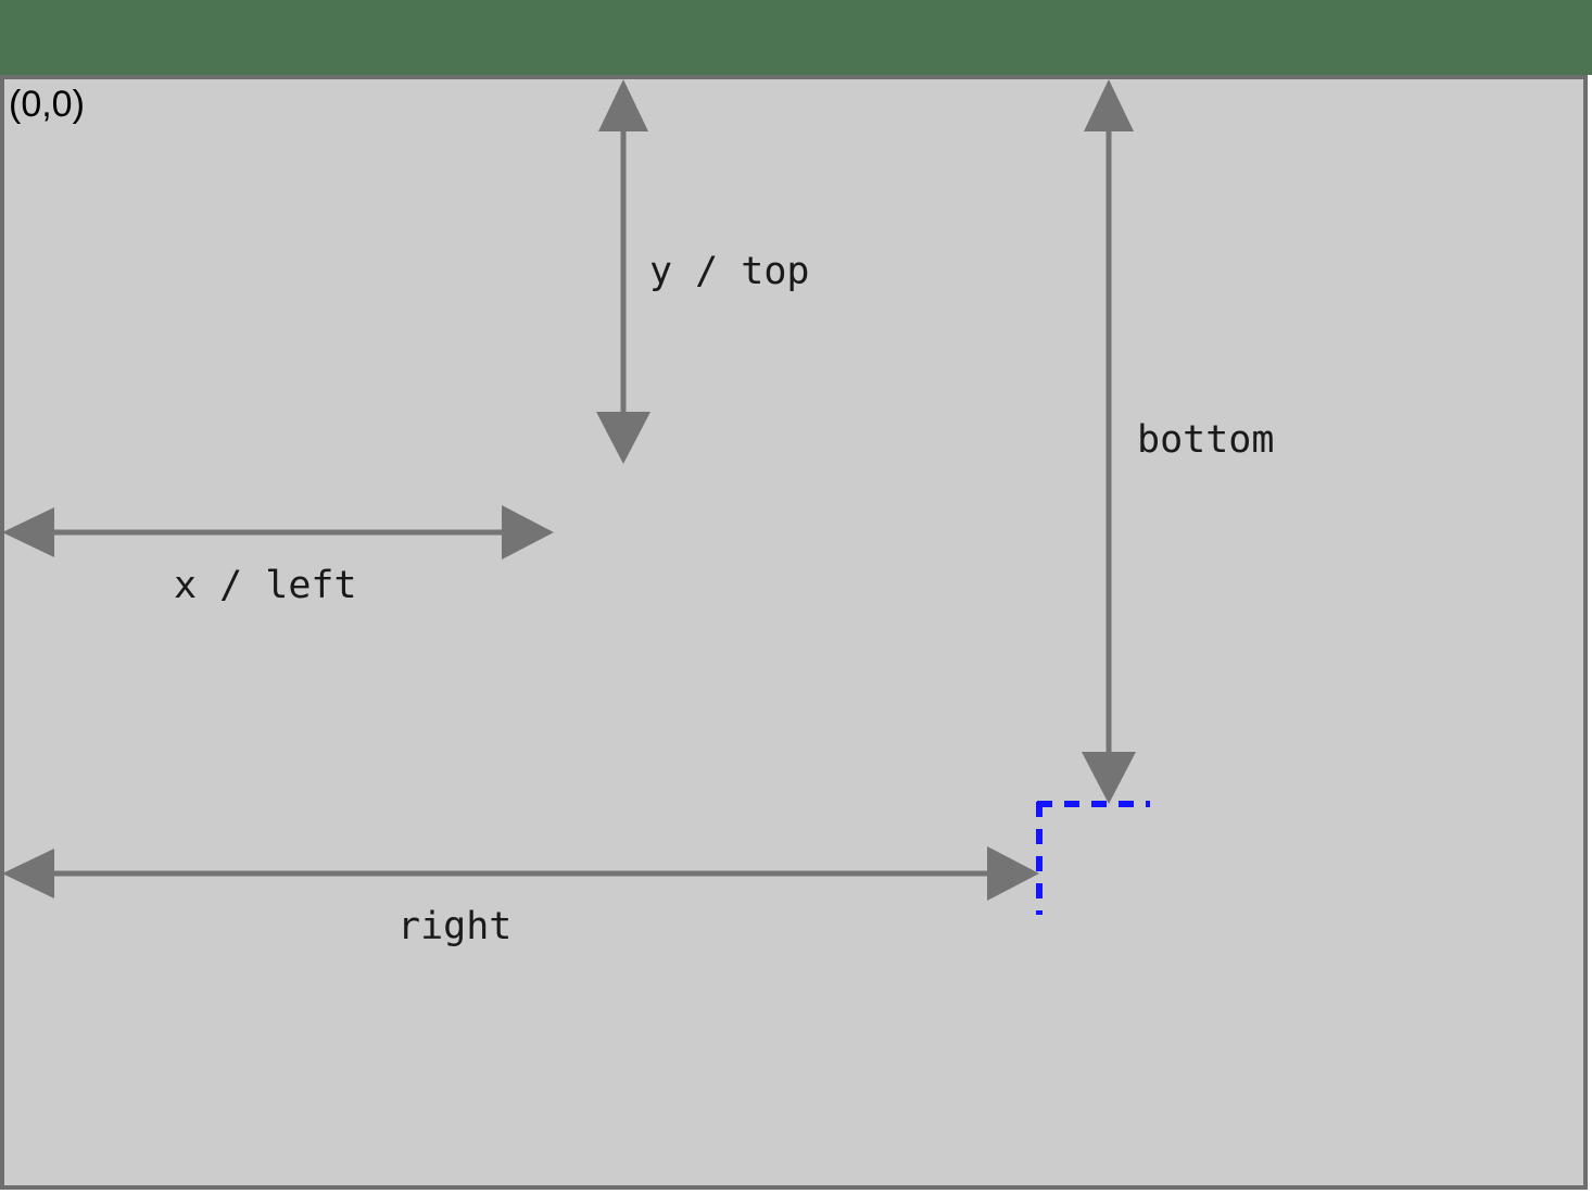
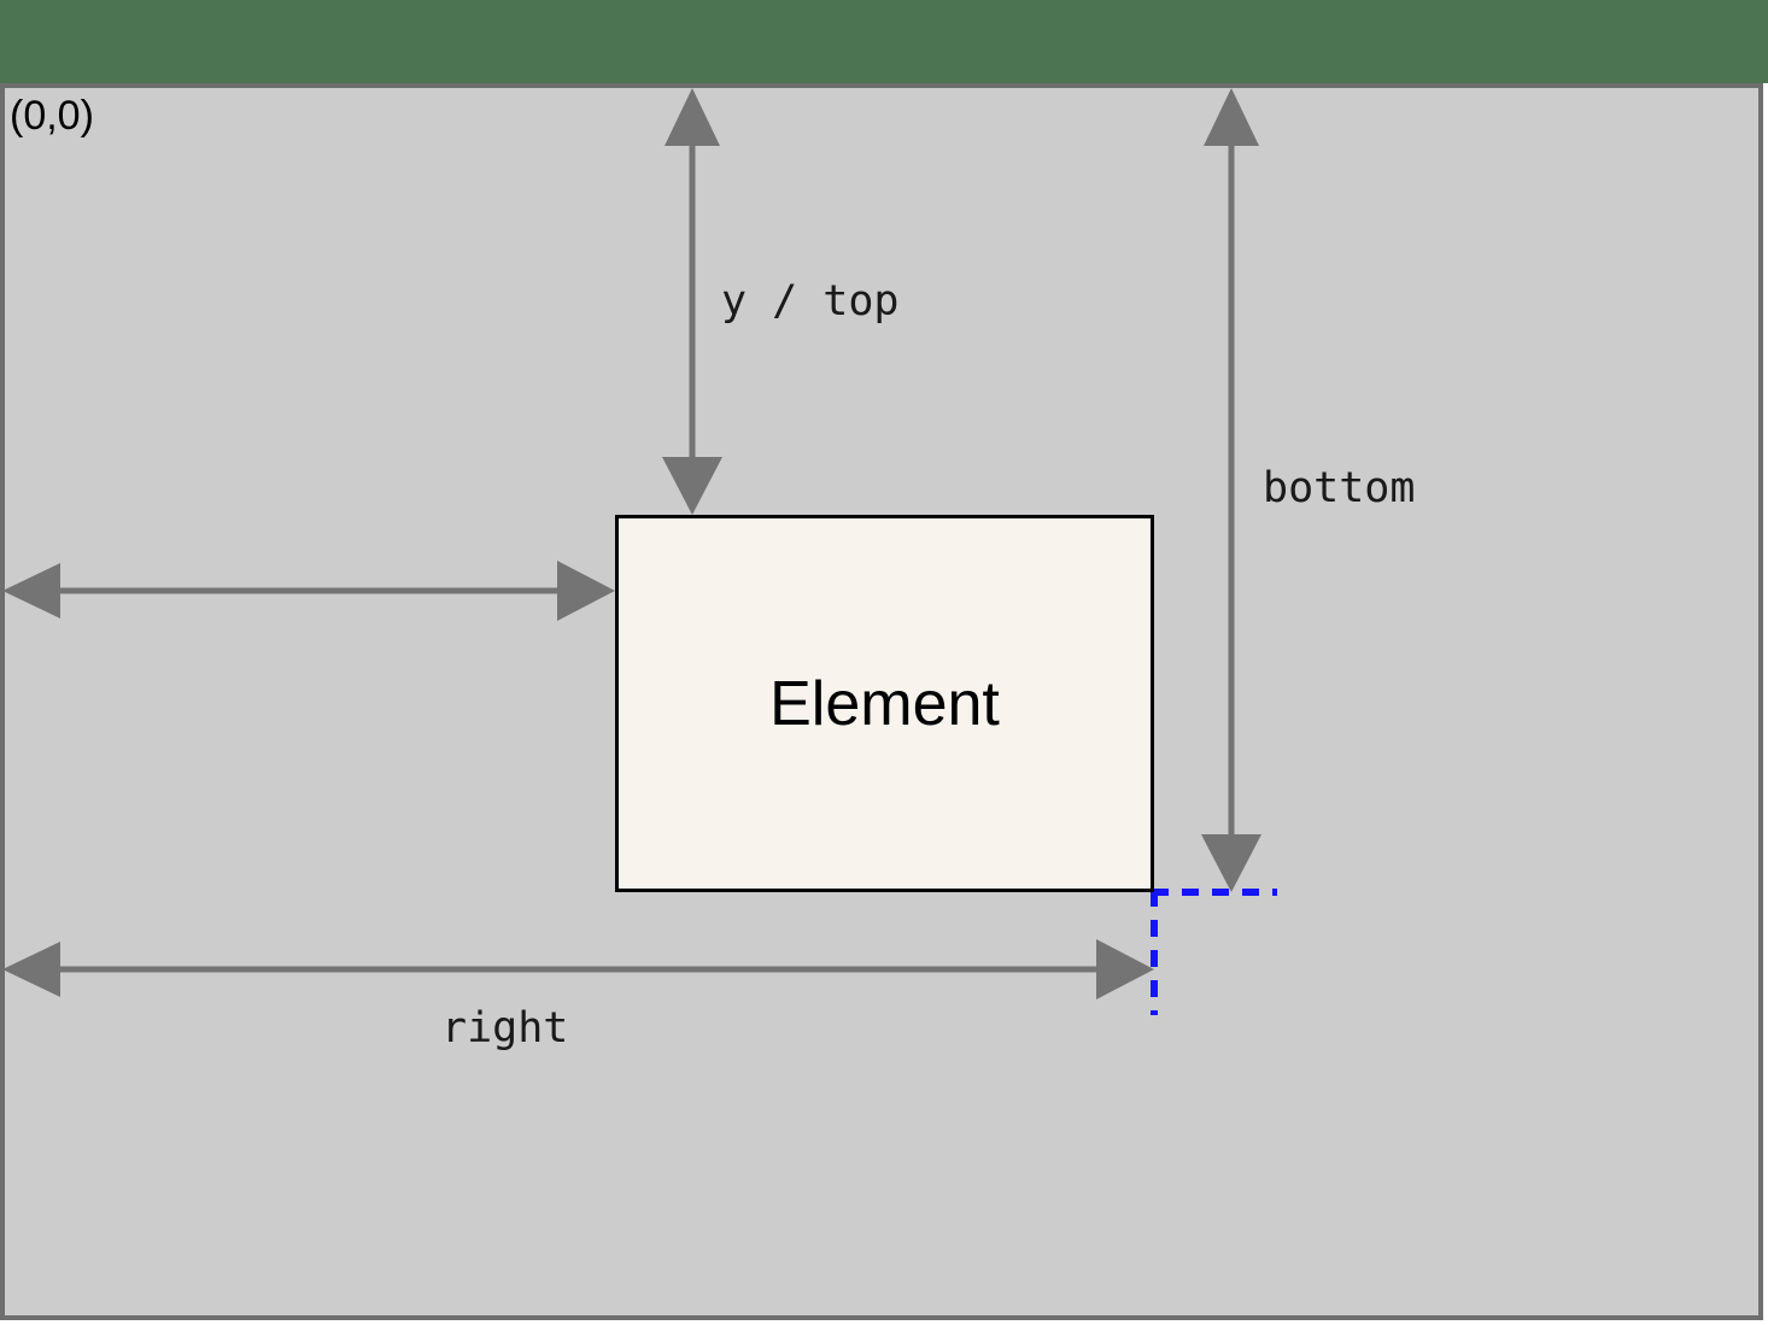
  (0,0)
+ Element
  y / top
  bottom
- x / left
  right
